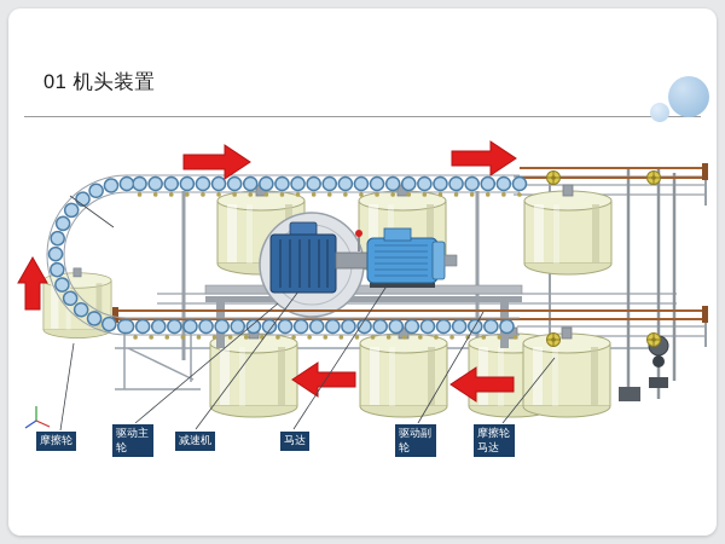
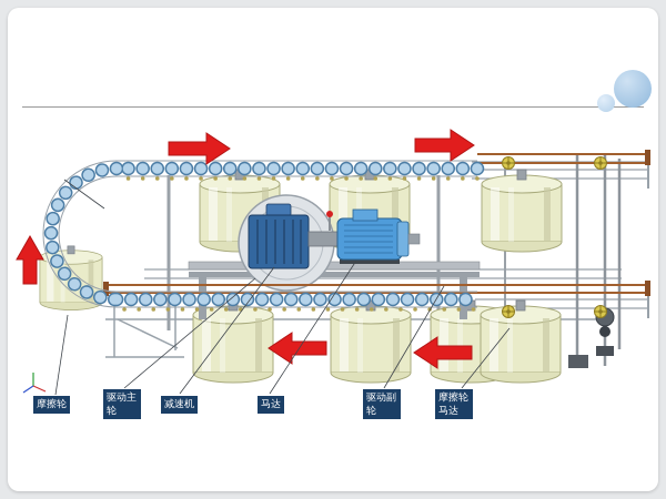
- 01 机头装置
  摩擦轮
  驱动主轮
  减速机
  马达
  驱动副轮
  摩擦轮马达
